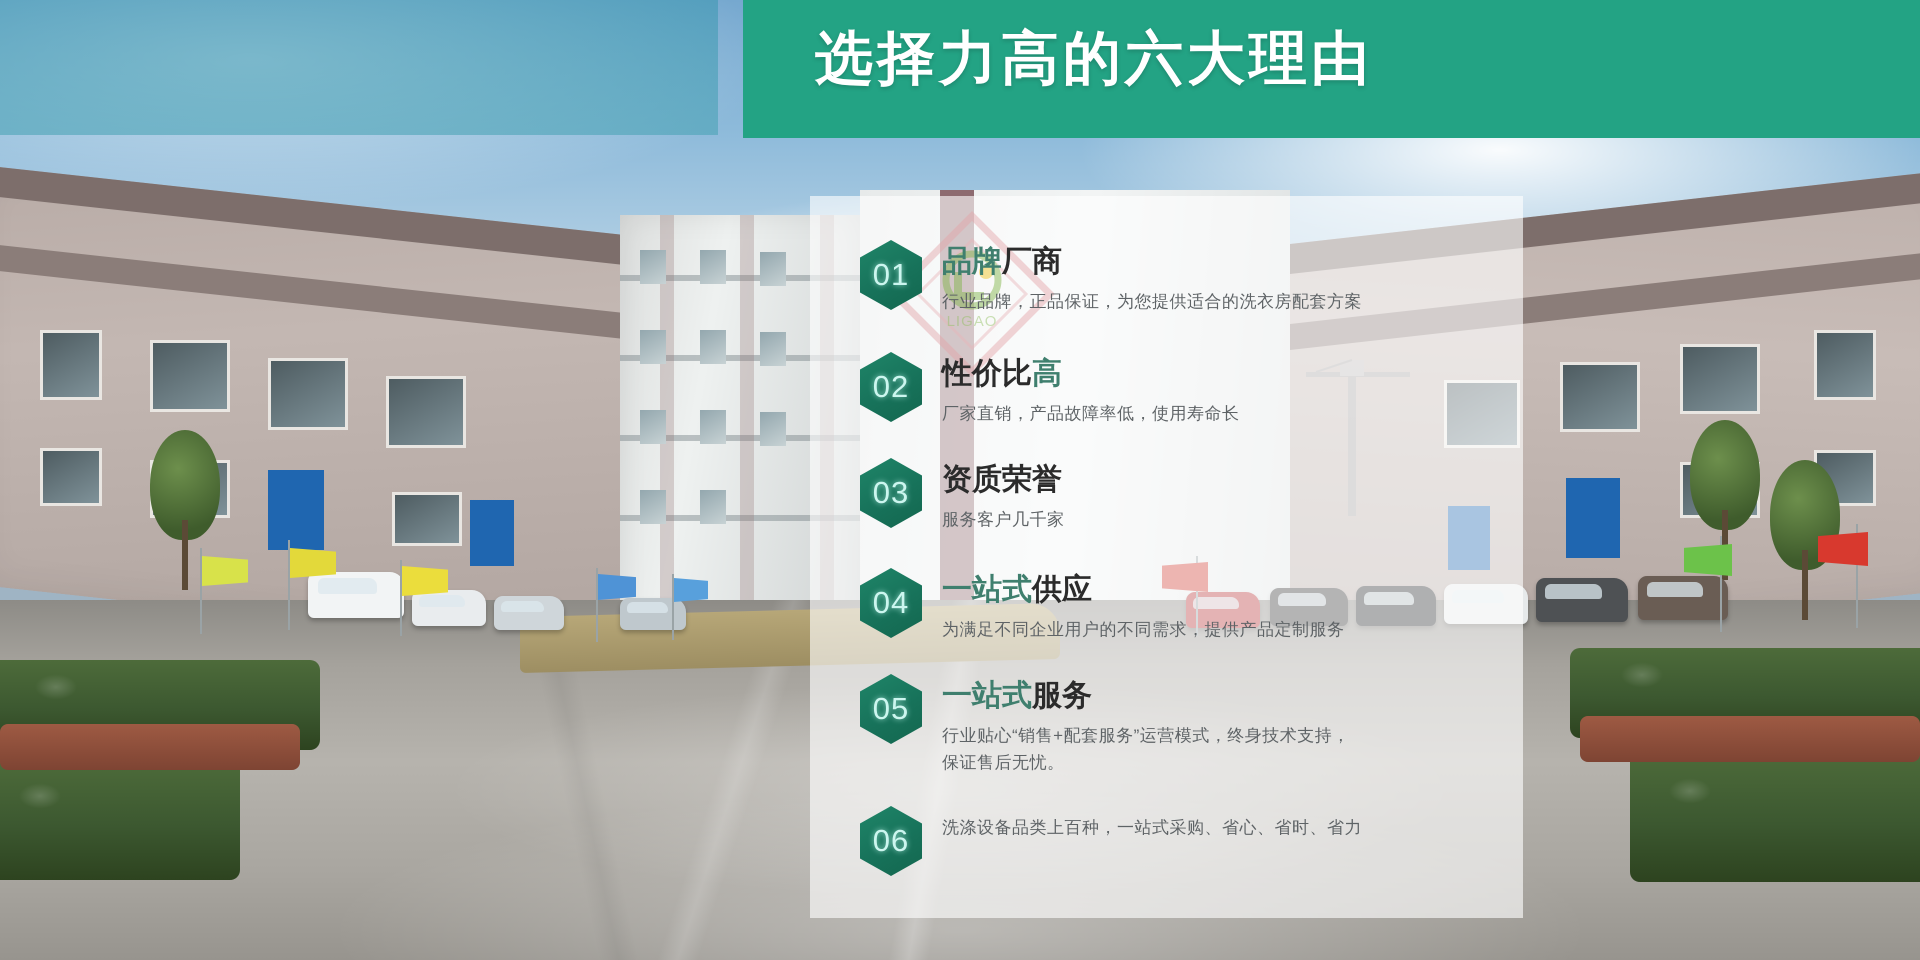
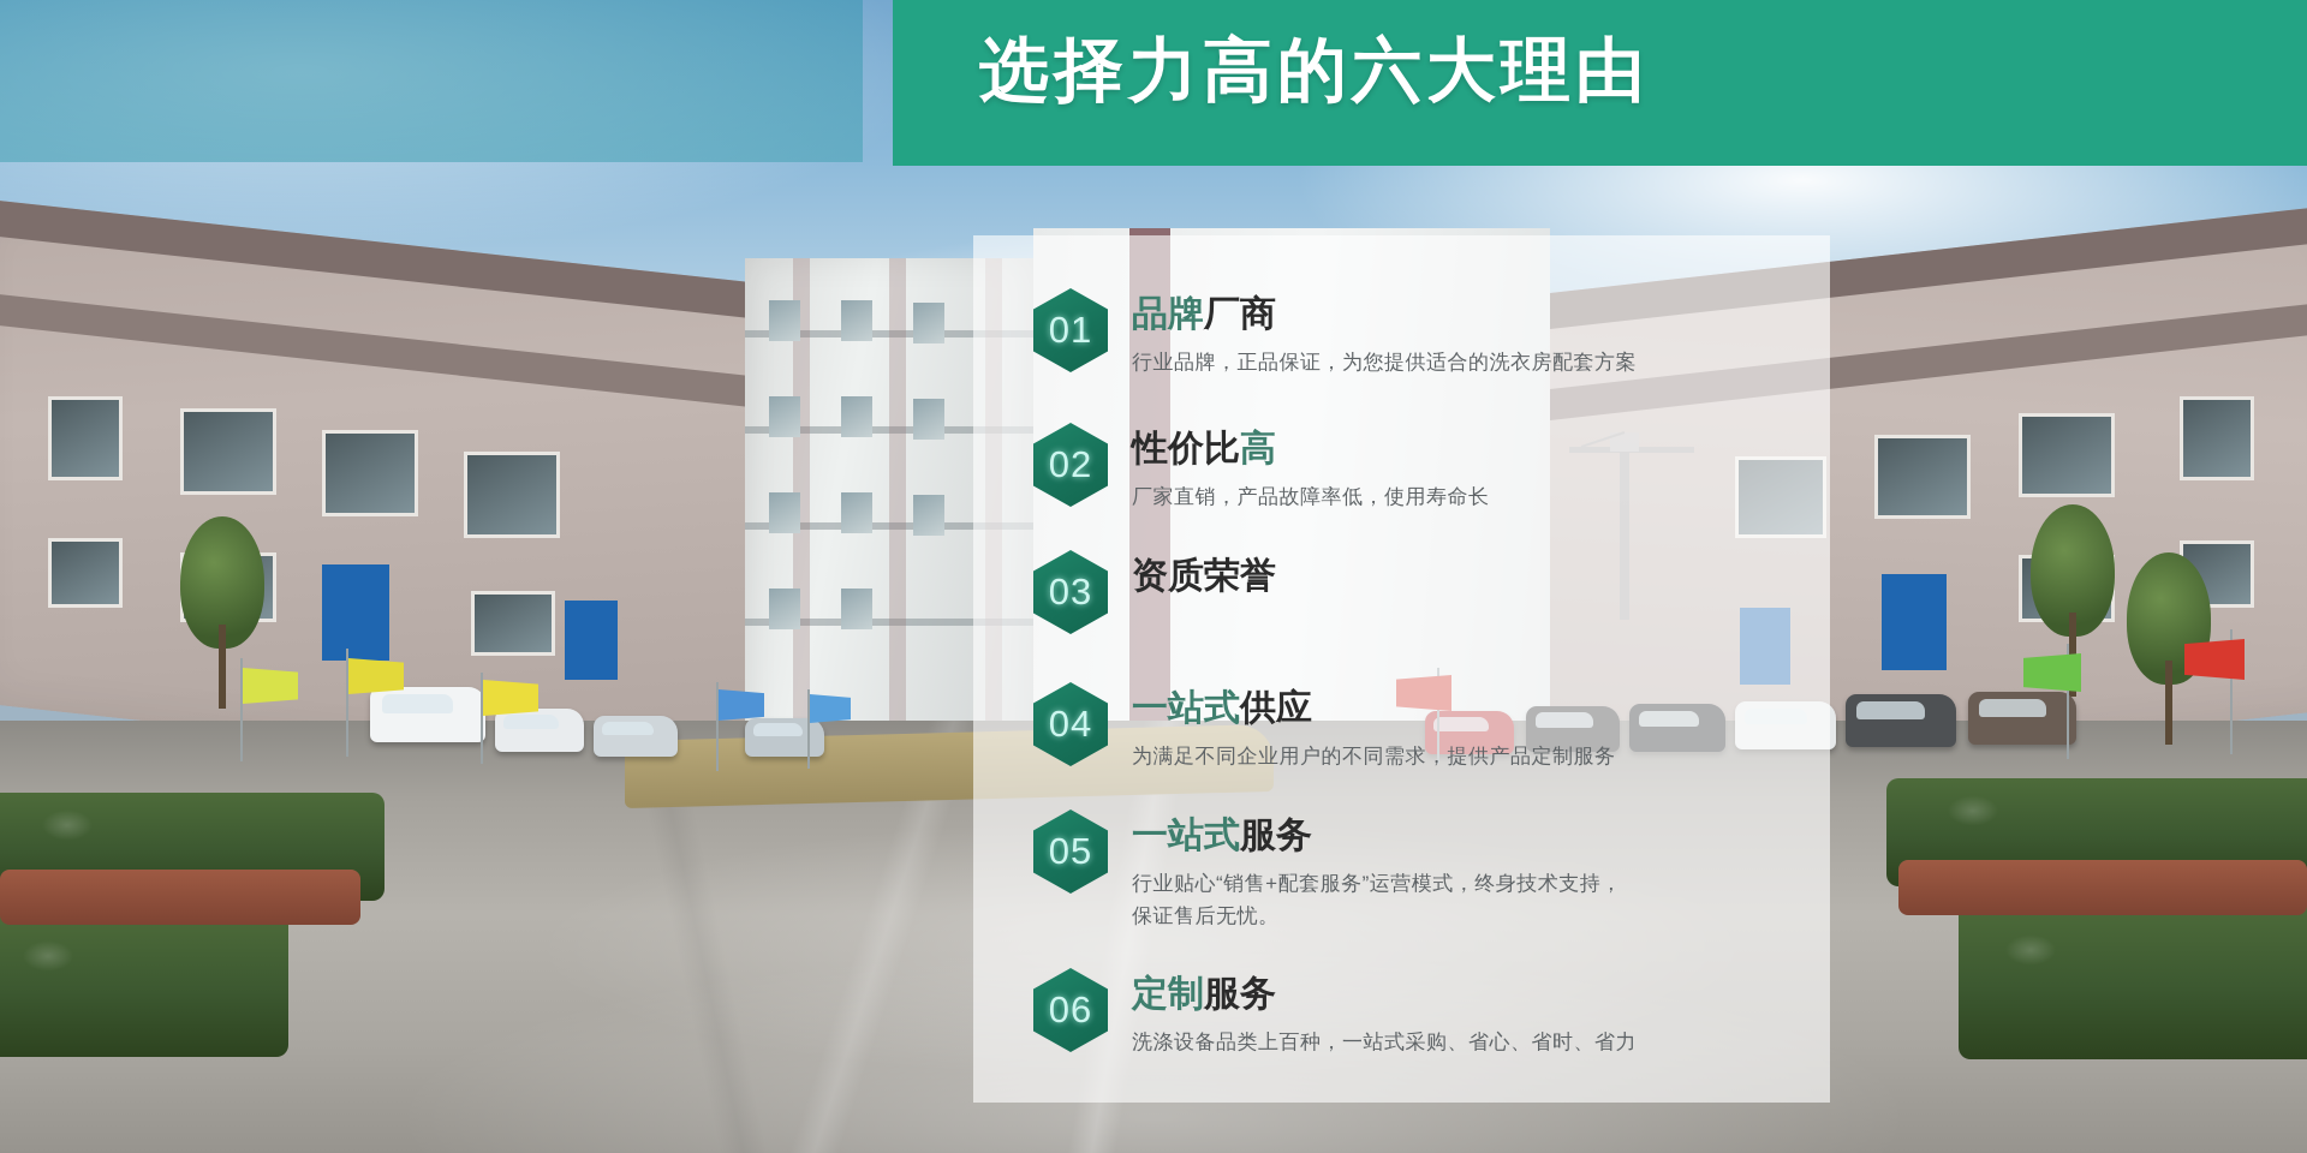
  选择力高的六大理由
- LIGAO
  01
  品牌厂商
  行业品牌，正品保证，为您提供适合的洗衣房配套方案
  02
  性价比高
  厂家直销，产品故障率低，使用寿命长
  03
  资质荣誉
- 服务客户几千家
  04
  一站式供应
  为满足不同企业用户的不同需求，提供产品定制服务
  05
  一站式服务
  行业贴心“销售+配套服务”运营模式，终身技术支持，
  保证售后无忧。
  06
+ 定制服务
  洗涤设备品类上百种，一站式采购、省心、省时、省力
